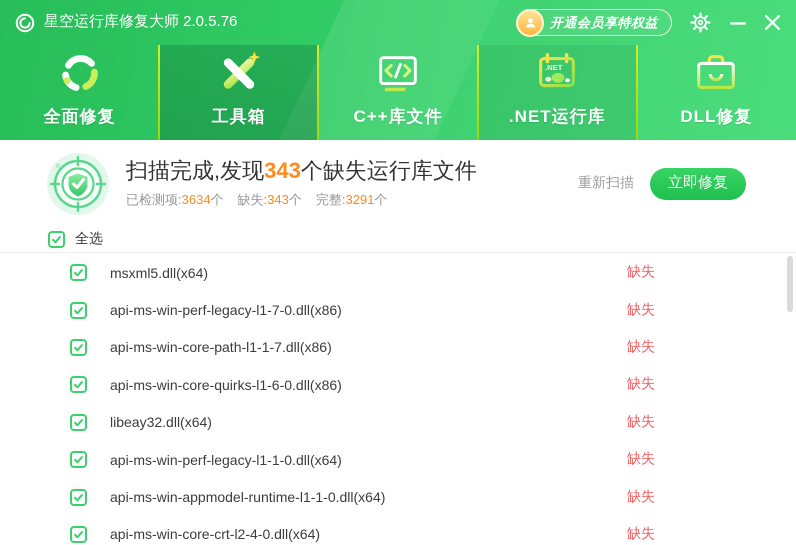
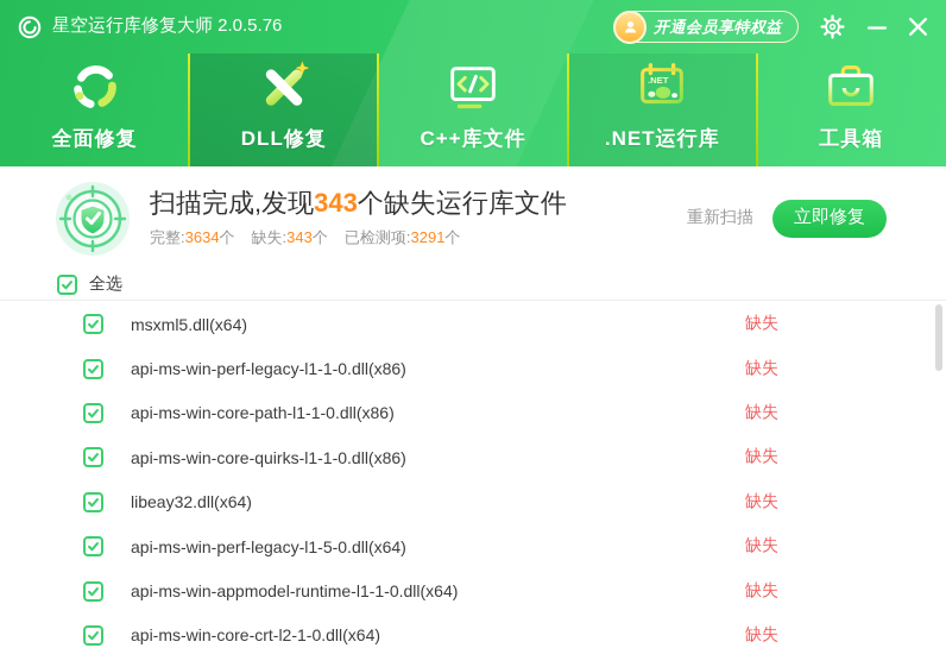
  星空运行库修复大师 2.0.5.76
  开通会员享特权益
  全面修复
- 工具箱
+ DLL修复
  C++库文件
  .NET
  .NET运行库
- DLL修复
+ 工具箱
  扫描完成,发现343个缺失运行库文件
- 已检测项:3634个
+ 完整:3634个
  缺失:343个
- 完整:3291个
+ 已检测项:3291个
  重新扫描
  立即修复
  全选
  msxml5.dll(x64)
  缺失
- api-ms-win-perf-legacy-l1-7-0.dll(x86)
+ api-ms-win-perf-legacy-l1-1-0.dll(x86)
  缺失
- api-ms-win-core-path-l1-1-7.dll(x86)
+ api-ms-win-core-path-l1-1-0.dll(x86)
  缺失
- api-ms-win-core-quirks-l1-6-0.dll(x86)
+ api-ms-win-core-quirks-l1-1-0.dll(x86)
  缺失
  libeay32.dll(x64)
  缺失
- api-ms-win-perf-legacy-l1-1-0.dll(x64)
+ api-ms-win-perf-legacy-l1-5-0.dll(x64)
  缺失
  api-ms-win-appmodel-runtime-l1-1-0.dll(x64)
  缺失
- api-ms-win-core-crt-l2-4-0.dll(x64)
+ api-ms-win-core-crt-l2-1-0.dll(x64)
  缺失
